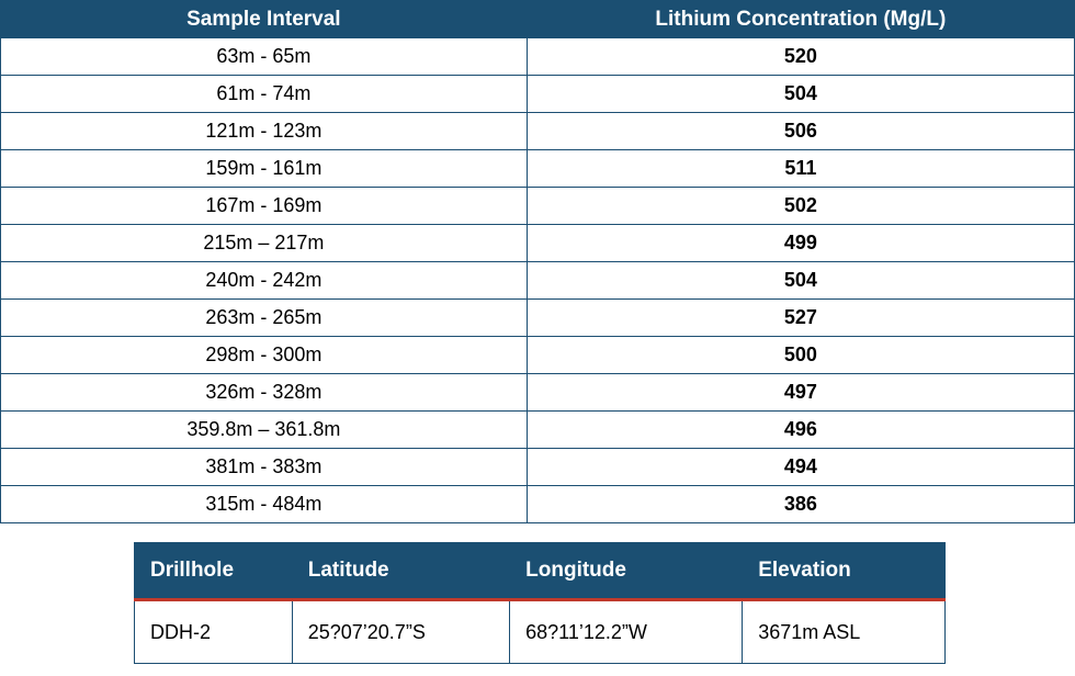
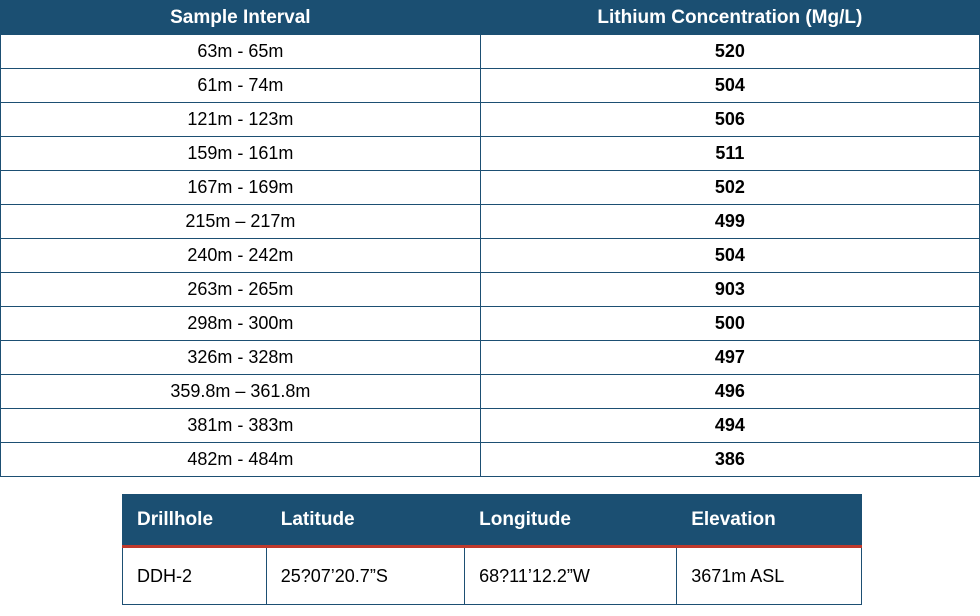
  Sample Interval	Lithium Concentration (Mg/L)
  63m - 65m	520
  61m - 74m	504
  121m - 123m	506
  159m - 161m	511
  167m - 169m	502
  215m – 217m	499
  240m - 242m	504
- 263m - 265m	527
+ 263m - 265m	903
  298m - 300m	500
  326m - 328m	497
  359.8m – 361.8m	496
  381m - 383m	494
- 315m - 484m	386
+ 482m - 484m	386
  Drillhole	Latitude	Longitude	Elevation
  DDH-2	25?07’20.7”S	68?11’12.2”W	3671m ASL
